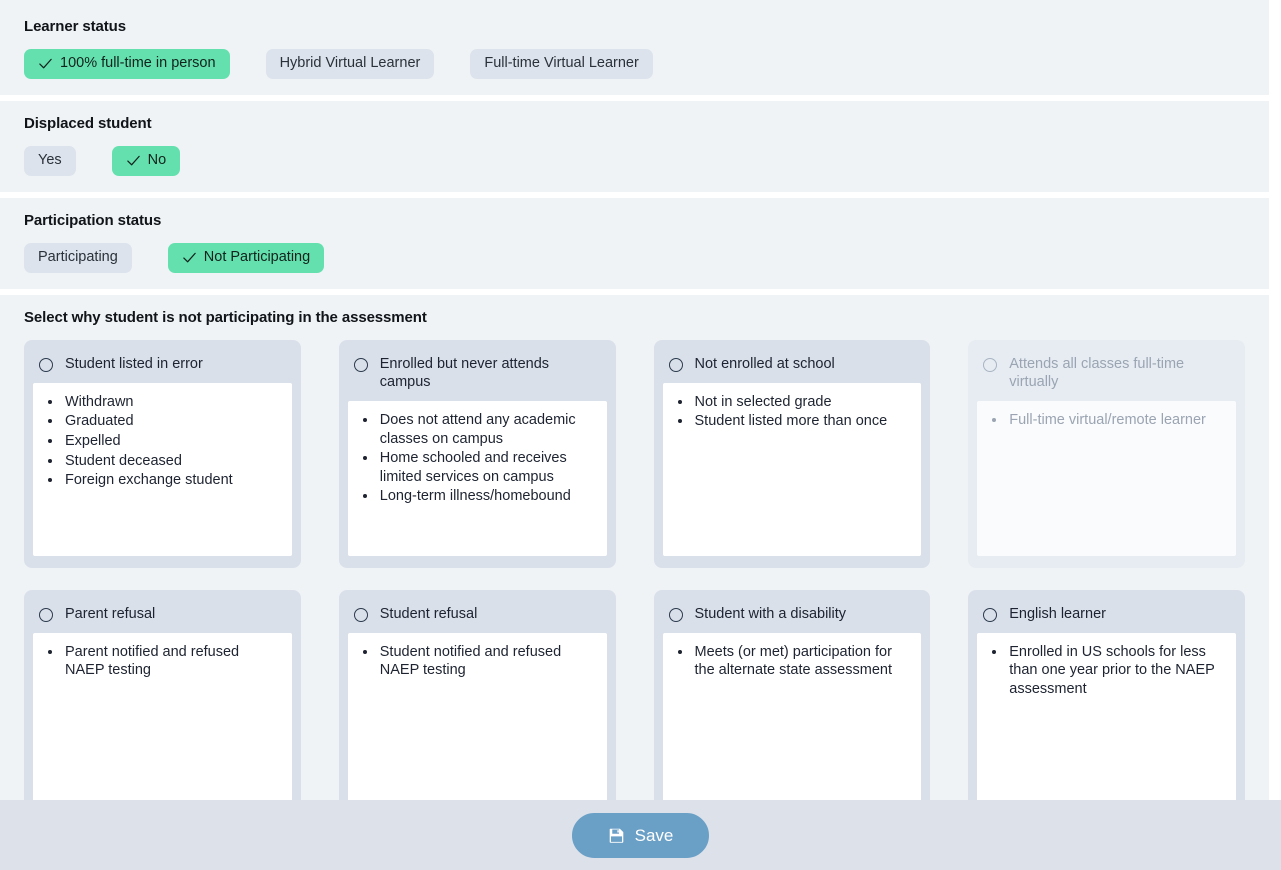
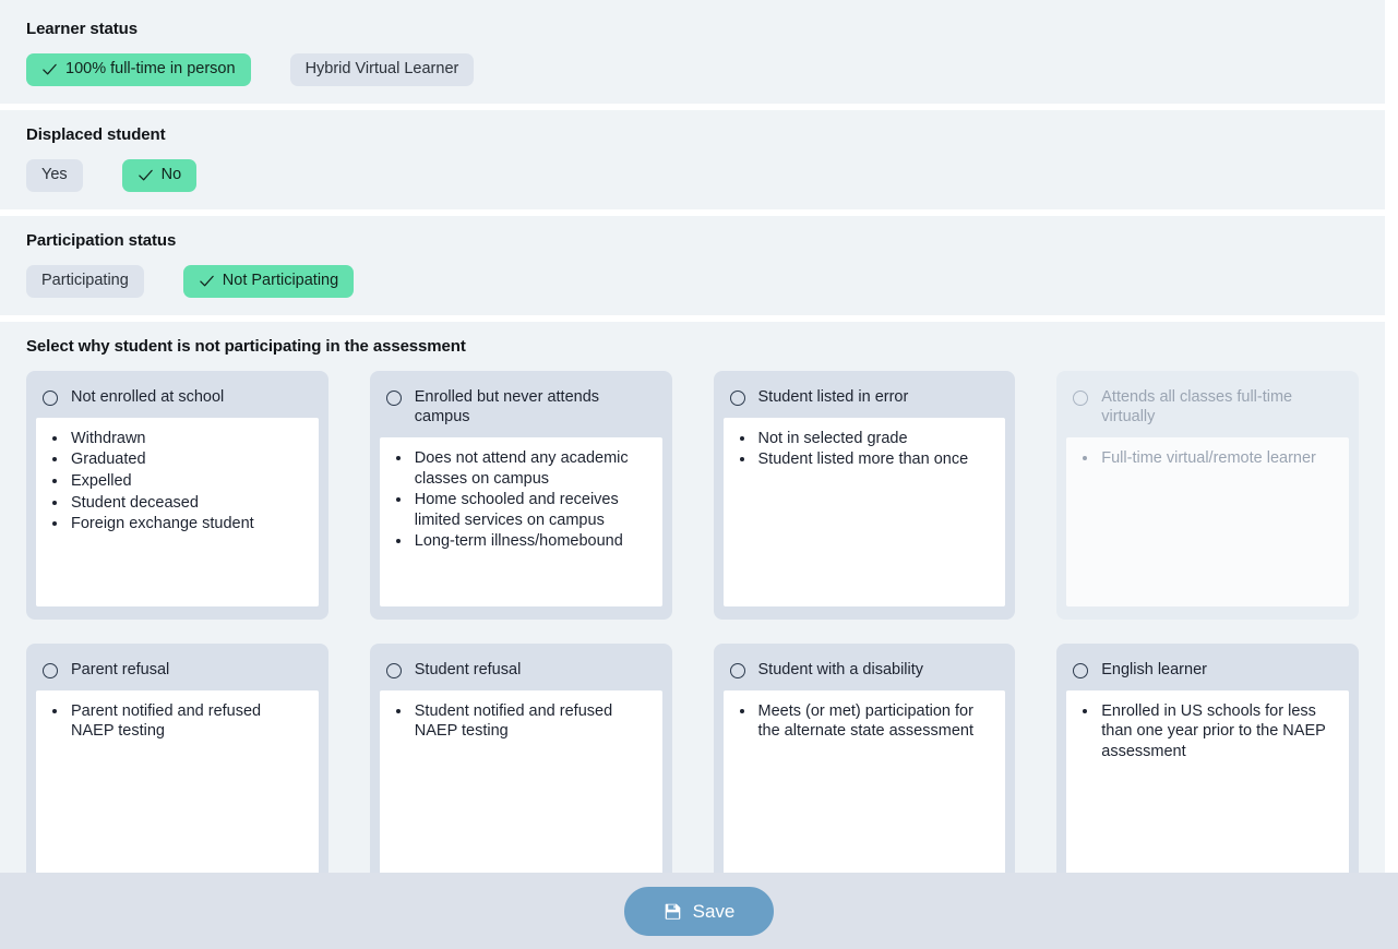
  Learner status
  100% full-time in person
  Hybrid Virtual Learner
- Full-time Virtual Learner
  Displaced student
  Yes
  No
  Participation status
  Participating
  Not Participating
  Select why student is not participating in the assessment
- Student listed in error
+ Not enrolled at school
  Withdrawn
  Graduated
  Expelled
  Student deceased
  Foreign exchange student
  Enrolled but never attends campus
  Does not attend any academic classes on campus
  Home schooled and receives limited services on campus
  Long-term illness/homebound
- Not enrolled at school
+ Student listed in error
  Not in selected grade
  Student listed more than once
  Attends all classes full-time virtually
  Full-time virtual/remote learner
  Parent refusal
  Parent notified and refused NAEP testing
  Student refusal
  Student notified and refused NAEP testing
  Student with a disability
  Meets (or met) participation for the alternate state assessment
  English learner
  Enrolled in US schools for less than one year prior to the NAEP assessment
  Save
